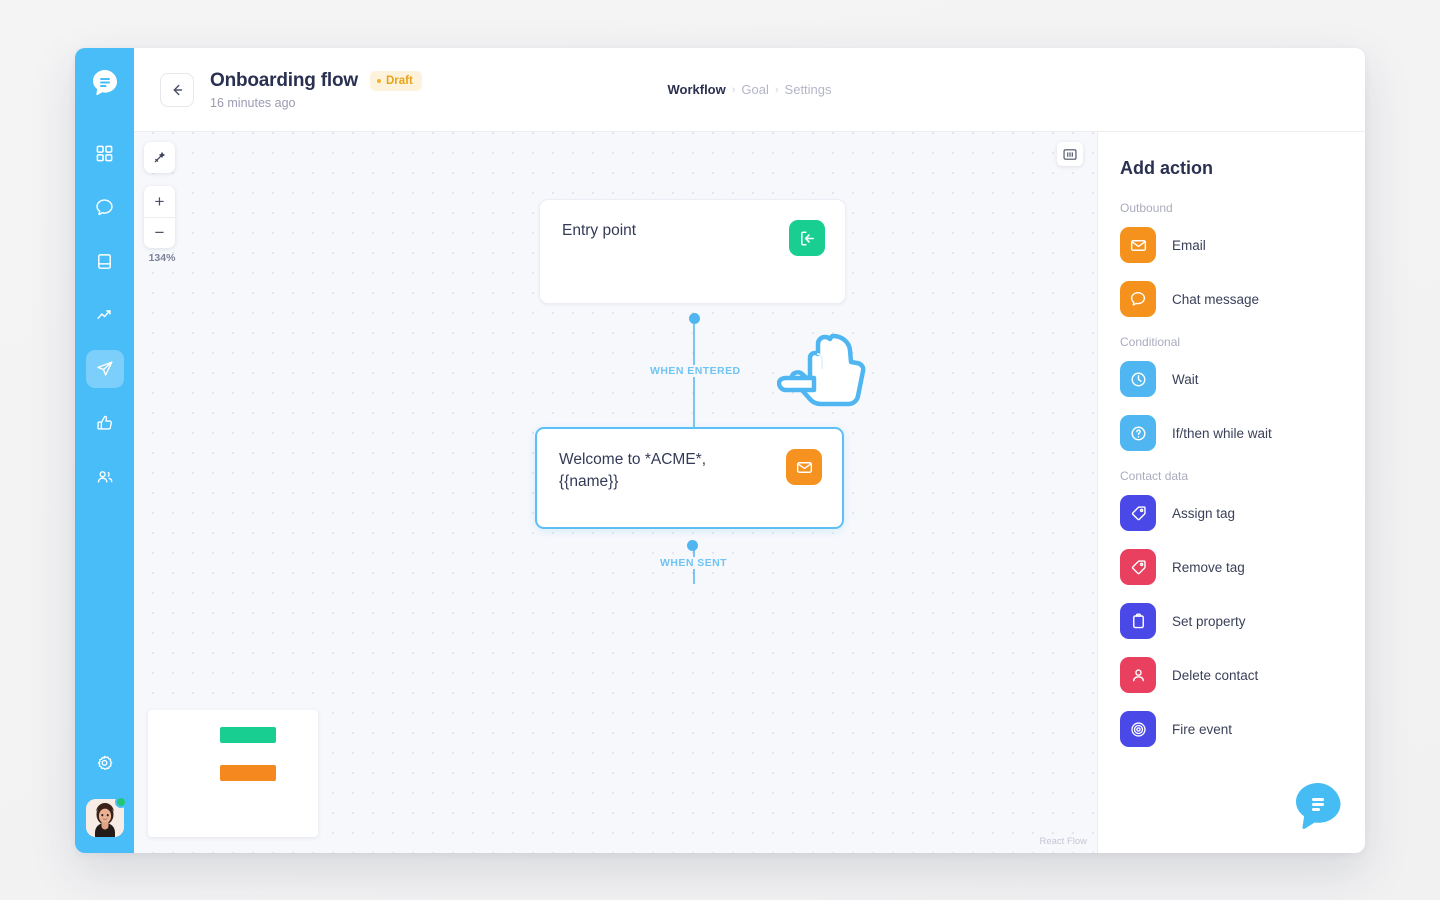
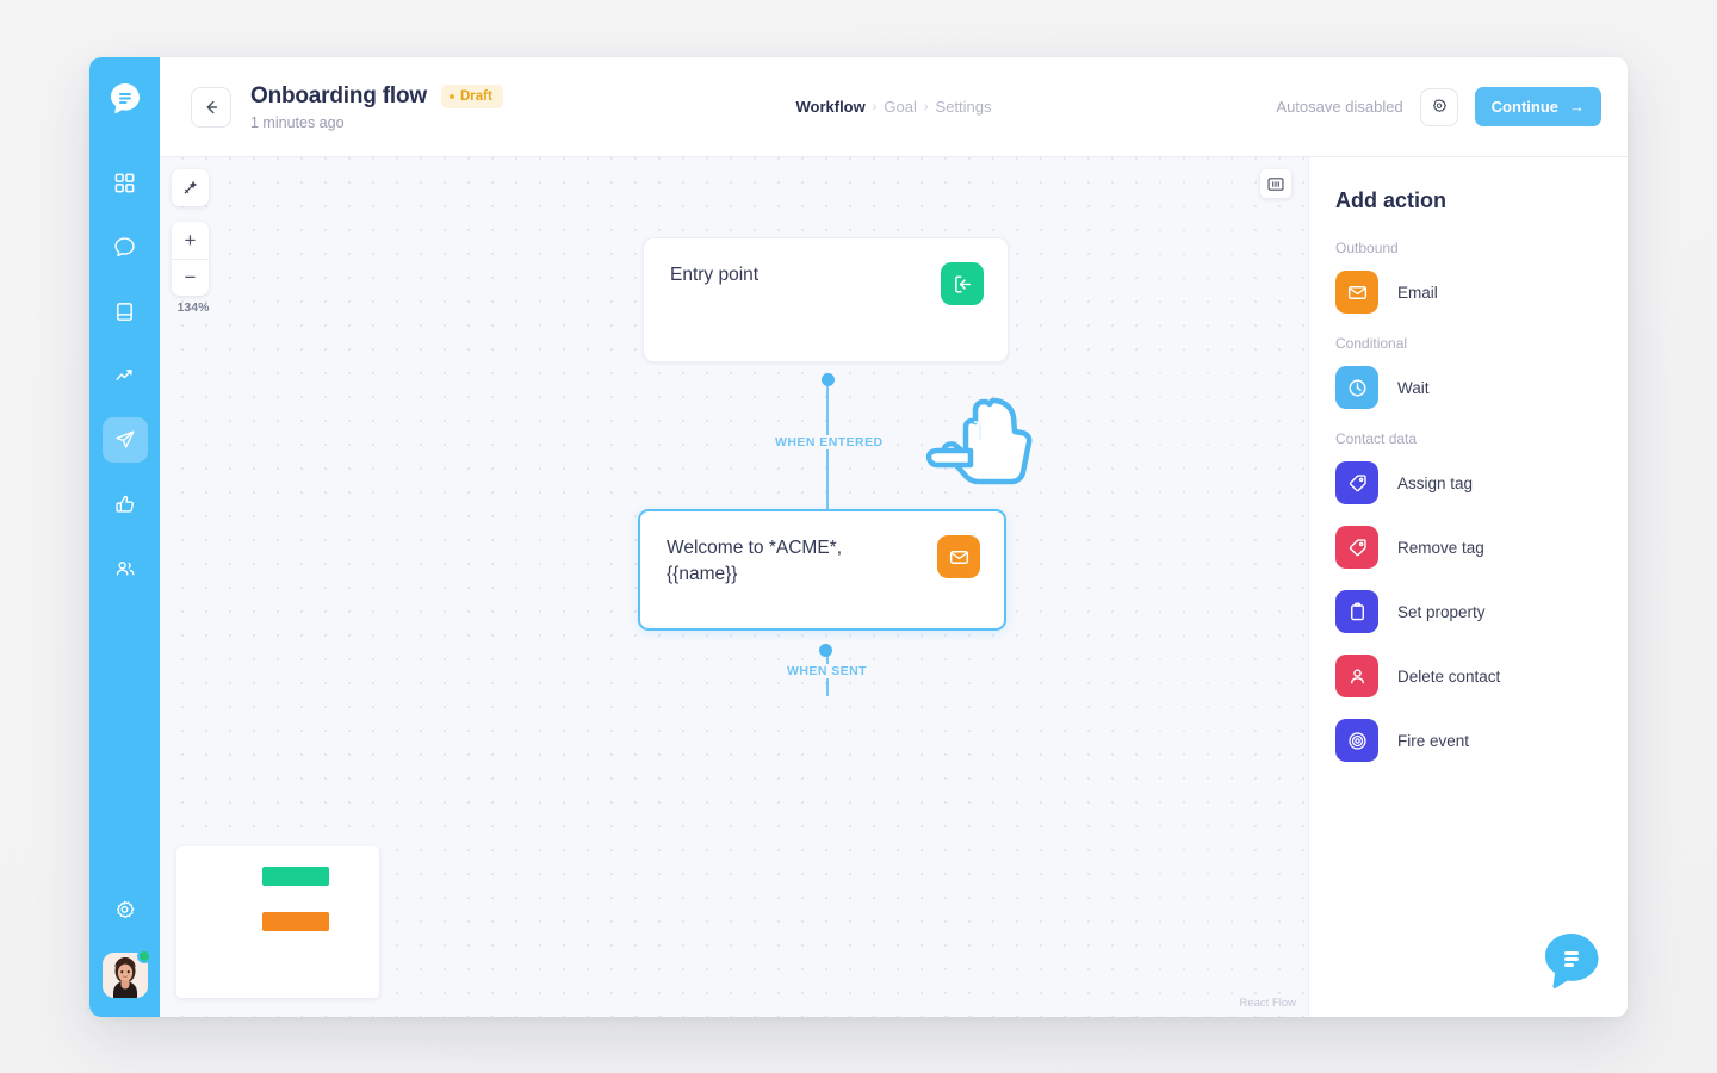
  Onboarding flow
  Draft
- 16 minutes ago
+ 1 minutes ago
  Workflow
  ›
  Goal
  ›
  Settings
+ Autosave disabled
+ Continue
+ →
  +
  −
  134%
  WHEN ENTERED
  WHEN SENT
  Entry point
  Welcome to *ACME*,
  {{name}}
  React Flow
  Add action
  Outbound
  Email
- Chat message
  Conditional
  Wait
- If/then while wait
  Contact data
  Assign tag
  Remove tag
  Set property
  Delete contact
  Fire event
